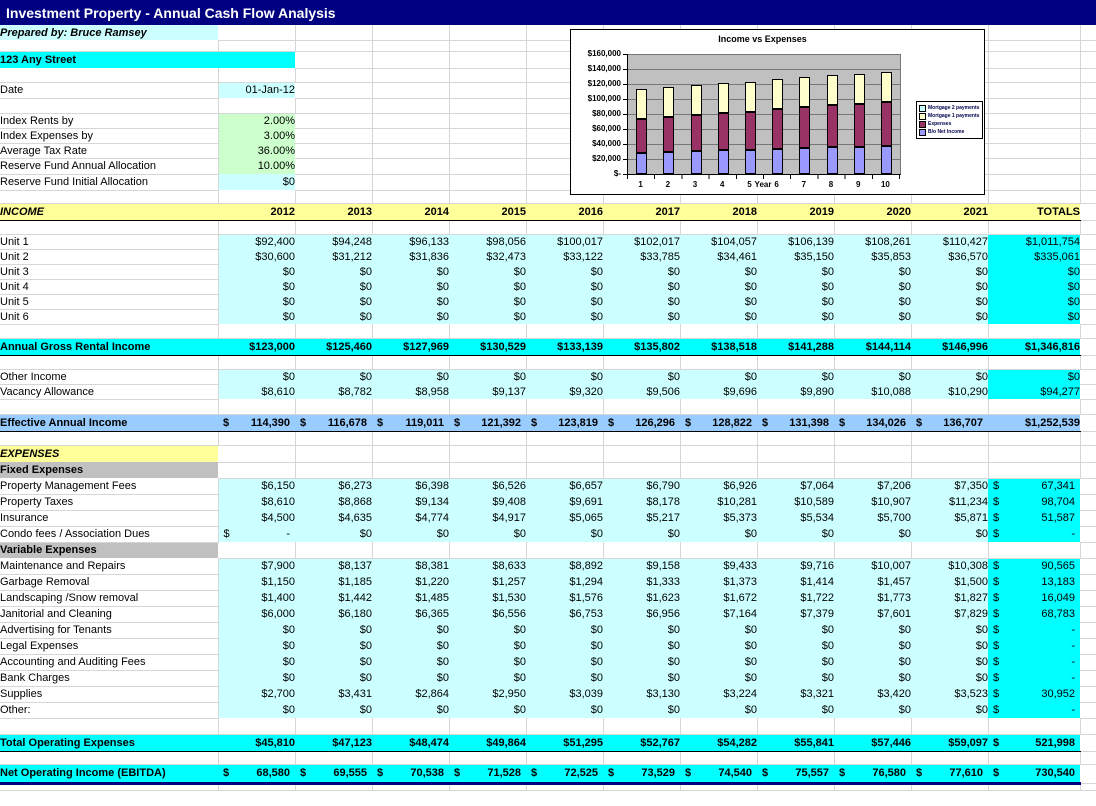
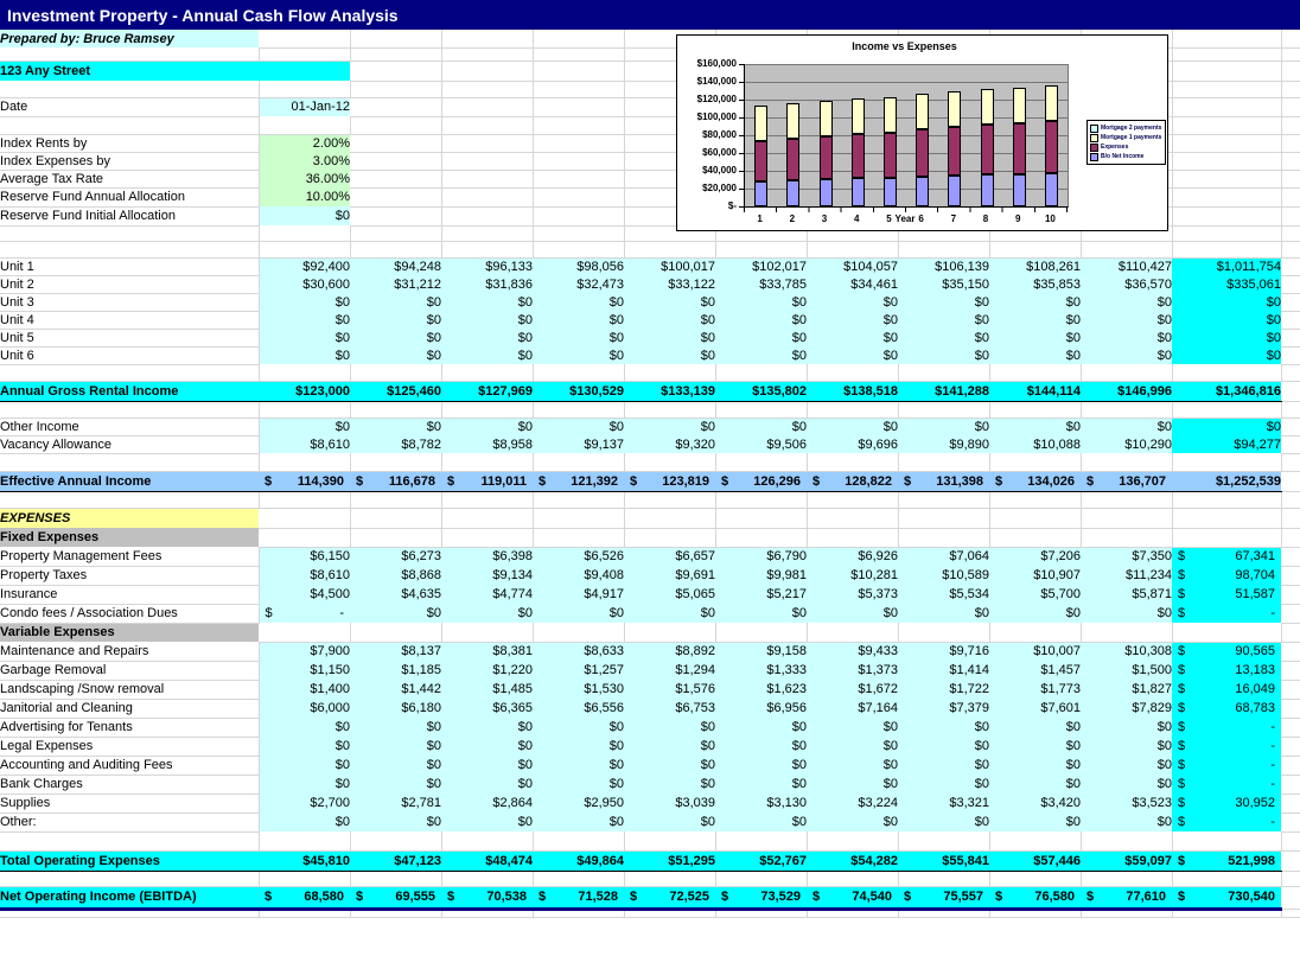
  Investment Property - Annual Cash Flow Analysis
  Prepared by: Bruce Ramsey
  123 Any Street
  Date	01-Jan-12
  Index Rents by	2.00%
  Index Expenses by	3.00%
  Average Tax Rate	36.00%
  Reserve Fund Annual Allocation	10.00%
  Reserve Fund Initial Allocation	$0
- INCOME	2012	2013	2014	2015	2016	2017	2018	2019	2020	2021	TOTALS
  Unit 1	$92,400	$94,248	$96,133	$98,056	$100,017	$102,017	$104,057	$106,139	$108,261	$110,427	$1,011,754
  Unit 2	$30,600	$31,212	$31,836	$32,473	$33,122	$33,785	$34,461	$35,150	$35,853	$36,570	$335,061
  Unit 3	$0	$0	$0	$0	$0	$0	$0	$0	$0	$0	$0
  Unit 4	$0	$0	$0	$0	$0	$0	$0	$0	$0	$0	$0
  Unit 5	$0	$0	$0	$0	$0	$0	$0	$0	$0	$0	$0
  Unit 6	$0	$0	$0	$0	$0	$0	$0	$0	$0	$0	$0
  Annual Gross Rental Income	$123,000	$125,460	$127,969	$130,529	$133,139	$135,802	$138,518	$141,288	$144,114	$146,996	$1,346,816
  Other Income	$0	$0	$0	$0	$0	$0	$0	$0	$0	$0	$0
  Vacancy Allowance	$8,610	$8,782	$8,958	$9,137	$9,320	$9,506	$9,696	$9,890	$10,088	$10,290	$94,277
  Effective Annual Income	$ 114,390	$ 116,678	$ 119,011	$ 121,392	$ 123,819	$ 126,296	$ 128,822	$ 131,398	$ 134,026	$ 136,707	$1,252,539
  EXPENSES
  Fixed Expenses
  Property Management Fees	$6,150	$6,273	$6,398	$6,526	$6,657	$6,790	$6,926	$7,064	$7,206	$7,350	$ 67,341
- Property Taxes	$8,610	$8,868	$9,134	$9,408	$9,691	$8,178	$10,281	$10,589	$10,907	$11,234	$ 98,704
+ Property Taxes	$8,610	$8,868	$9,134	$9,408	$9,691	$9,981	$10,281	$10,589	$10,907	$11,234	$ 98,704
  Insurance	$4,500	$4,635	$4,774	$4,917	$5,065	$5,217	$5,373	$5,534	$5,700	$5,871	$ 51,587
  Condo fees / Association Dues	$ -	$0	$0	$0	$0	$0	$0	$0	$0	$0	$ -
  Variable Expenses
  Maintenance and Repairs	$7,900	$8,137	$8,381	$8,633	$8,892	$9,158	$9,433	$9,716	$10,007	$10,308	$ 90,565
  Garbage Removal	$1,150	$1,185	$1,220	$1,257	$1,294	$1,333	$1,373	$1,414	$1,457	$1,500	$ 13,183
  Landscaping /Snow removal	$1,400	$1,442	$1,485	$1,530	$1,576	$1,623	$1,672	$1,722	$1,773	$1,827	$ 16,049
  Janitorial and Cleaning	$6,000	$6,180	$6,365	$6,556	$6,753	$6,956	$7,164	$7,379	$7,601	$7,829	$ 68,783
  Advertising for Tenants	$0	$0	$0	$0	$0	$0	$0	$0	$0	$0	$ -
  Legal Expenses	$0	$0	$0	$0	$0	$0	$0	$0	$0	$0	$ -
  Accounting and Auditing Fees	$0	$0	$0	$0	$0	$0	$0	$0	$0	$0	$ -
  Bank Charges	$0	$0	$0	$0	$0	$0	$0	$0	$0	$0	$ -
- Supplies	$2,700	$3,431	$2,864	$2,950	$3,039	$3,130	$3,224	$3,321	$3,420	$3,523	$ 30,952
+ Supplies	$2,700	$2,781	$2,864	$2,950	$3,039	$3,130	$3,224	$3,321	$3,420	$3,523	$ 30,952
  Other:	$0	$0	$0	$0	$0	$0	$0	$0	$0	$0	$ -
  Total Operating Expenses	$45,810	$47,123	$48,474	$49,864	$51,295	$52,767	$54,282	$55,841	$57,446	$59,097	$ 521,998
  Net Operating Income (EBITDA)	$ 68,580	$ 69,555	$ 70,538	$ 71,528	$ 72,525	$ 73,529	$ 74,540	$ 75,557	$ 76,580	$ 77,610	$ 730,540
  Income vs Expenses
  1
  2
  3
  4
  5
  6
  7
  8
  9
  10
  Year
  $160,000
  $140,000
  $120,000
  $100,000
  $80,000
  $60,000
  $40,000
  $20,000
  $-
